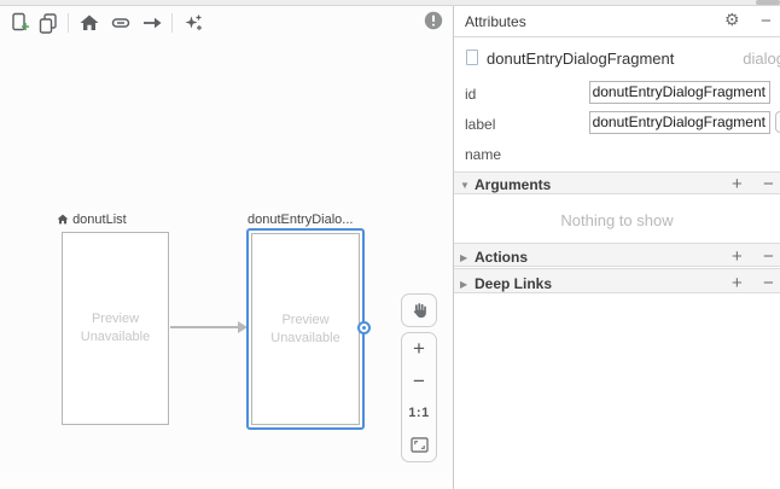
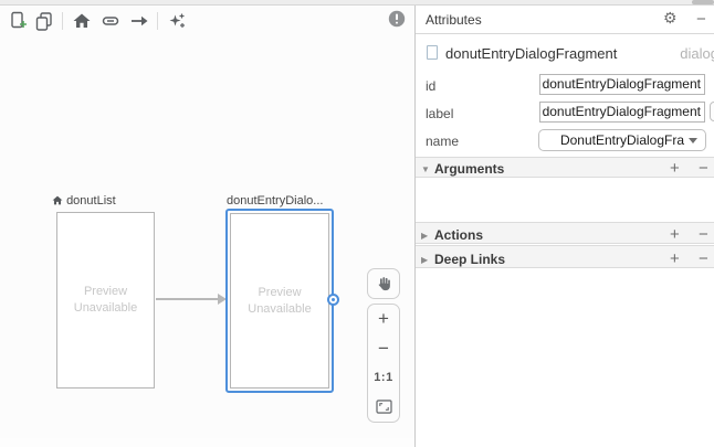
  donutList
  Preview
  Unavailable
  donutEntryDialo...
  Preview
  Unavailable
  +
  −
  1:1
  Attributes
  ⚙
  −
  donutEntryDialogFragment
  dialo
  id
  donutEntryDialogFragment
  label
  donutEntryDialogFragment
  name
+ DonutEntryDialogFra
  ▼
  Arguments
  +
  −
- Nothing to show
  ▶
  Actions
  +
  −
  ▶
  Deep Links
  +
  −
